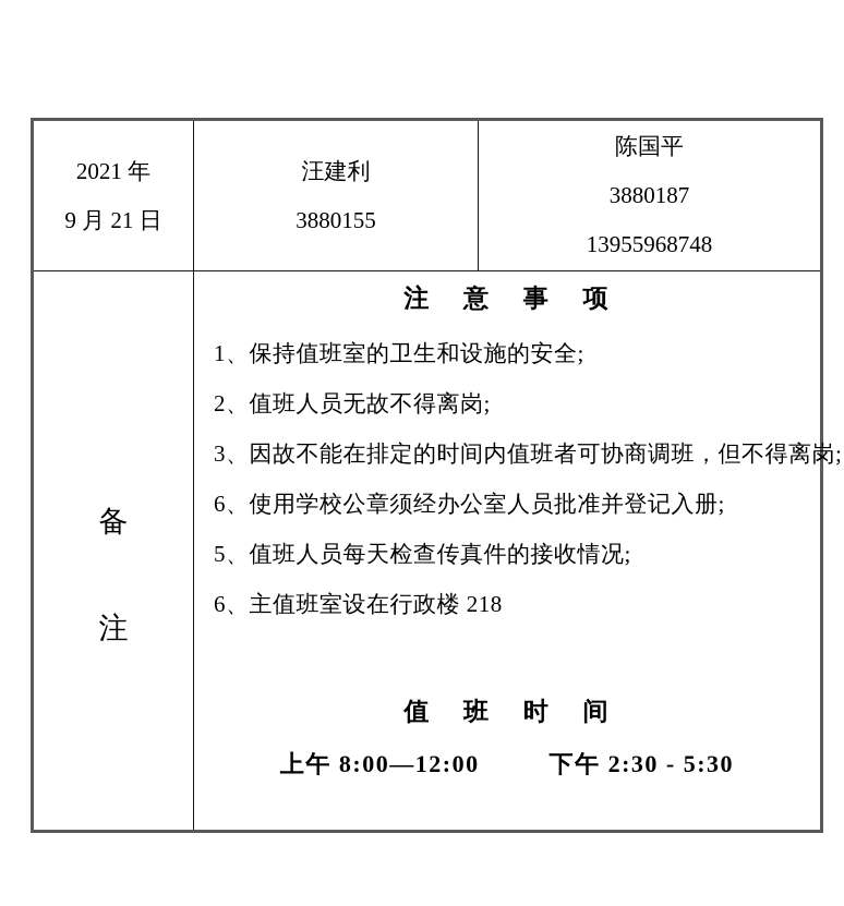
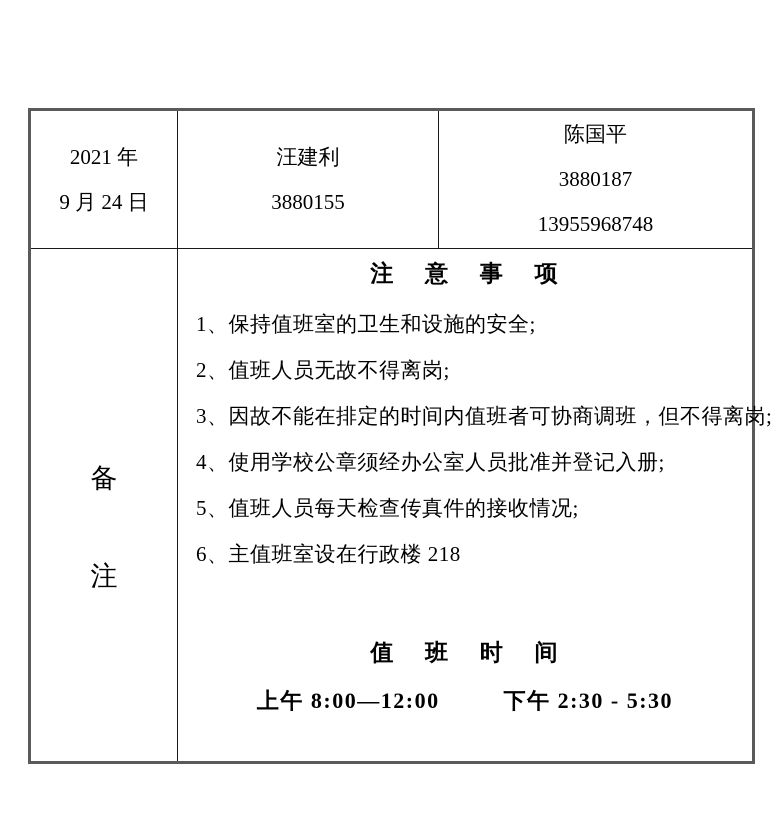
- 2021 年 9 月 21 日	汪建利 3880155	陈国平 3880187 13955968748
+ 2021 年 9 月 24 日	汪建利 3880155	陈国平 3880187 13955968748
- 备 注	注 意 事 项 1、保持值班室的卫生和设施的安全; 2、值班人员无故不得离岗; 3、因故不能在排定的时间内值班者可协商调班，但不得离岗; 6、使用学校公章须经办公室人员批准并登记入册; 5、值班人员每天检查传真件的接收情况; 6、主值班室设在行政楼 218 值 班 时 间 上午 8:00—12:00 下午 2:30 - 5:30
+ 备 注	注 意 事 项 1、保持值班室的卫生和设施的安全; 2、值班人员无故不得离岗; 3、因故不能在排定的时间内值班者可协商调班，但不得离岗; 4、使用学校公章须经办公室人员批准并登记入册; 5、值班人员每天检查传真件的接收情况; 6、主值班室设在行政楼 218 值 班 时 间 上午 8:00—12:00 下午 2:30 - 5:30
